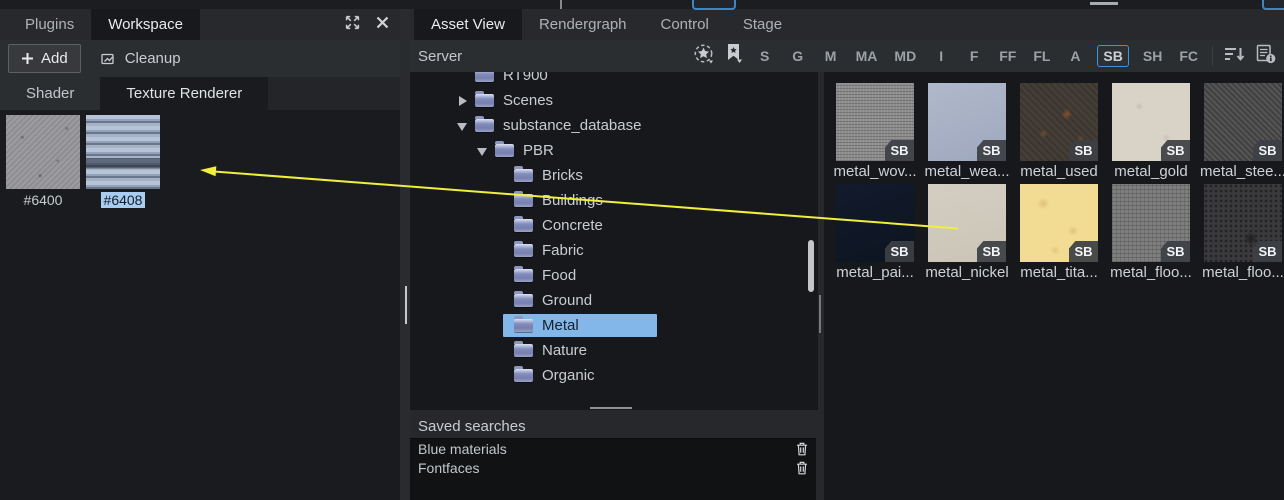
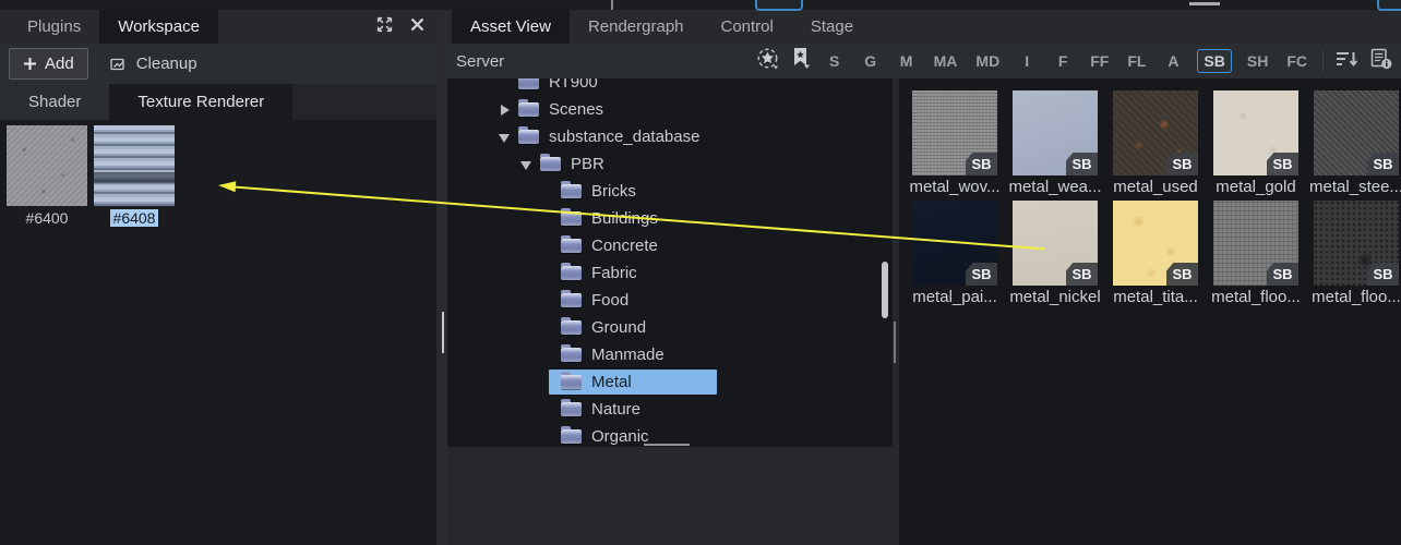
  Plugins
  Workspace
  Add
  Cleanup
  Shader
  Texture Renderer
  #6400
  #6408
  Asset View
  Rendergraph
  Control
  Stage
  Server
  S
  G
  M
  MA
  MD
  I
  F
  FF
  FL
  A
  SB
  SH
  FC
  RT900
  Scenes
  substance_database
  PBR
  Bricks
  Concrete
  Fabric
  Food
  Ground
+ Manmade
  Metal
  Nature
  Organic
  SB
  metal_wov...
  SB
  metal_wea...
  SB
  metal_used
  SB
  metal_gold
  SB
  metal_stee..
  SB
  metal_pai...
  SB
  metal_nickel
  SB
  metal_tita...
  SB
  metal_floo...
  SB
  metal_floo...
- Saved searches
- Blue materials
- Fontfaces
